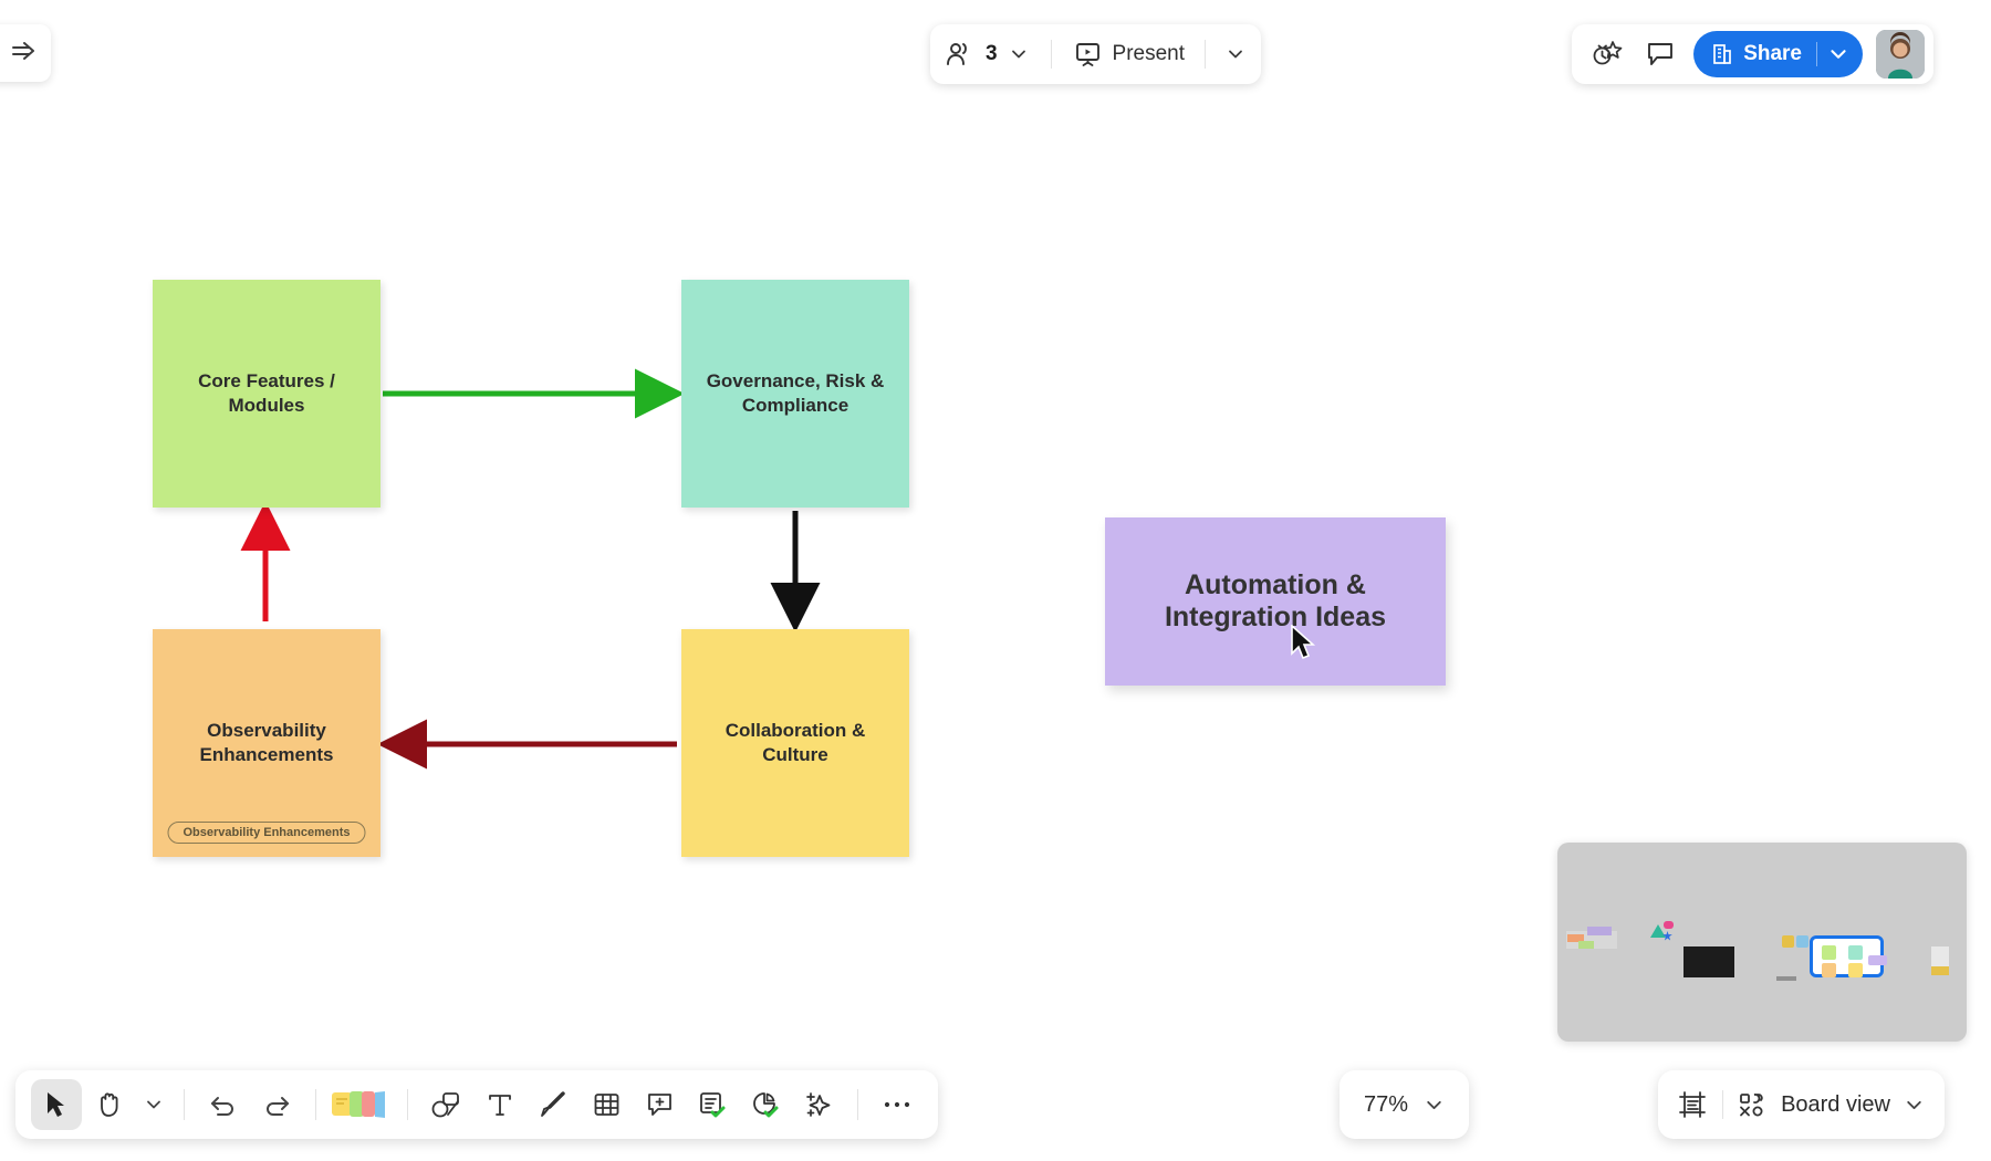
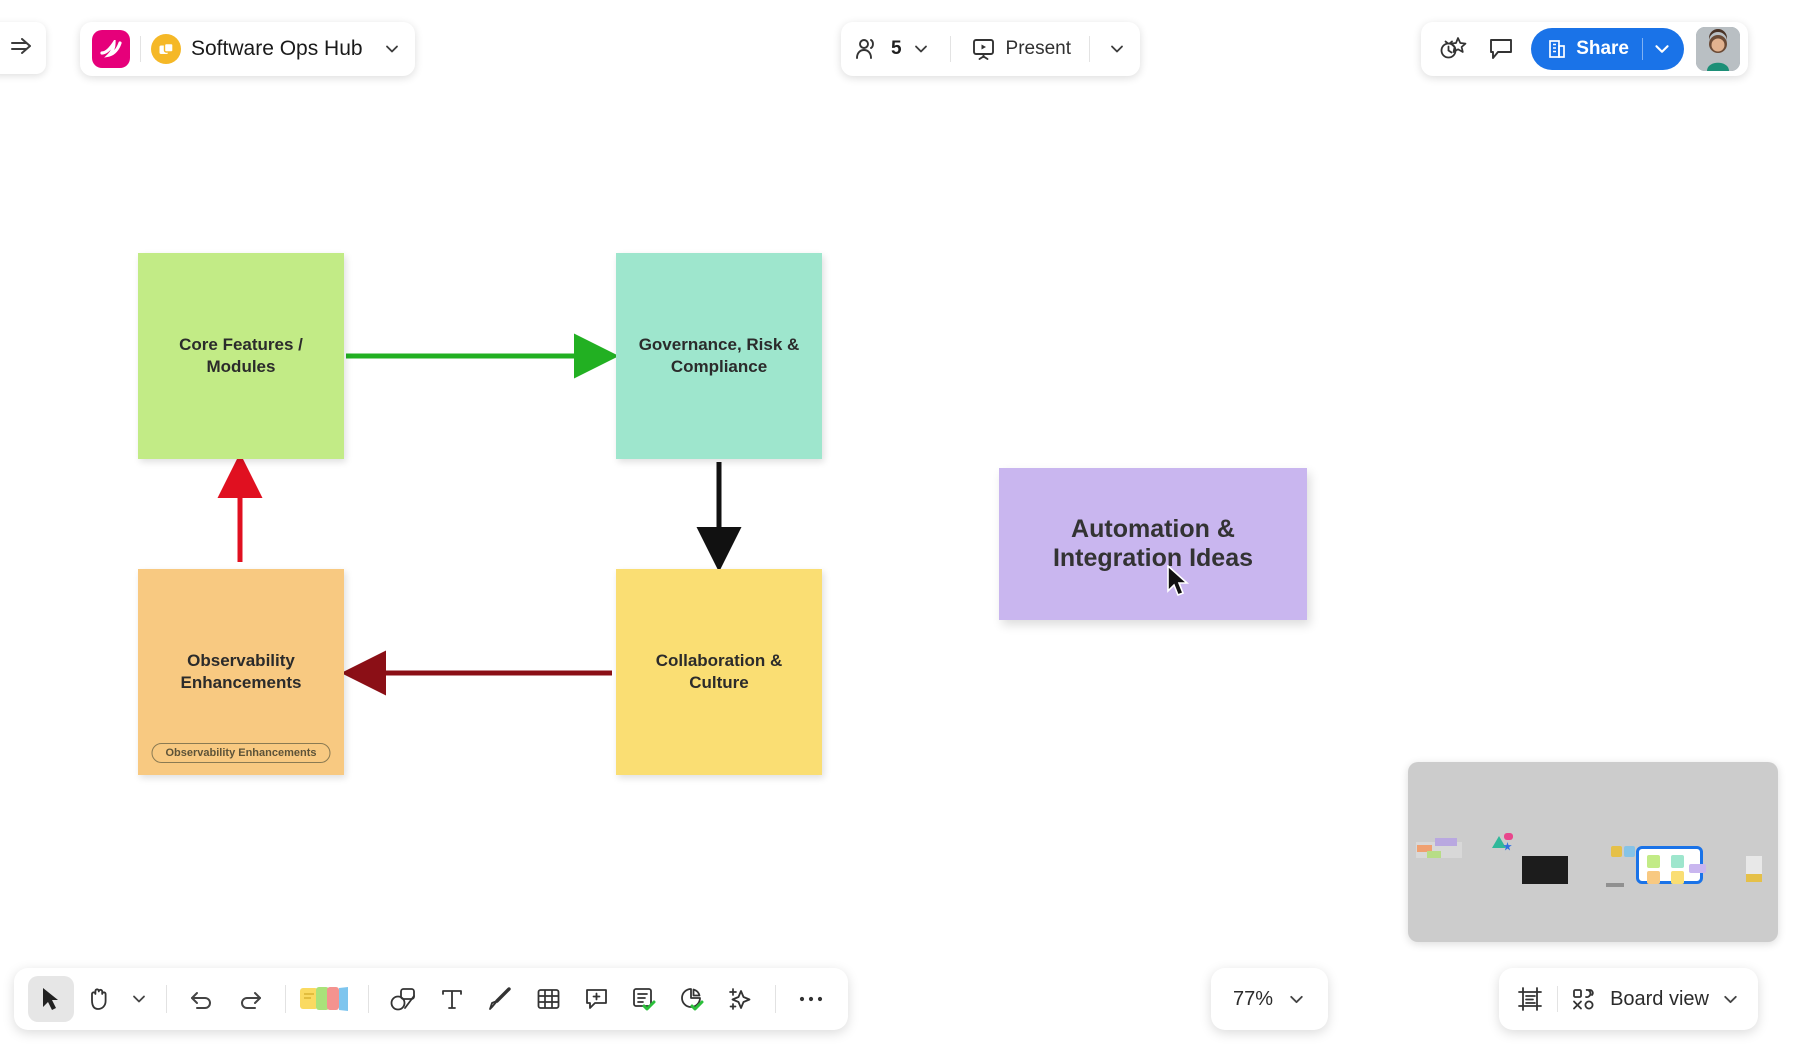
  Core Features /
  Modules
  Governance, Risk &
  Compliance
  Observability
  Enhancements
  Observability Enhancements
  Collaboration &
  Culture
  Automation &
  Integration Ideas
+ Software Ops Hub
- 3
+ 5
  Present
  Share
  77%
  Board view
